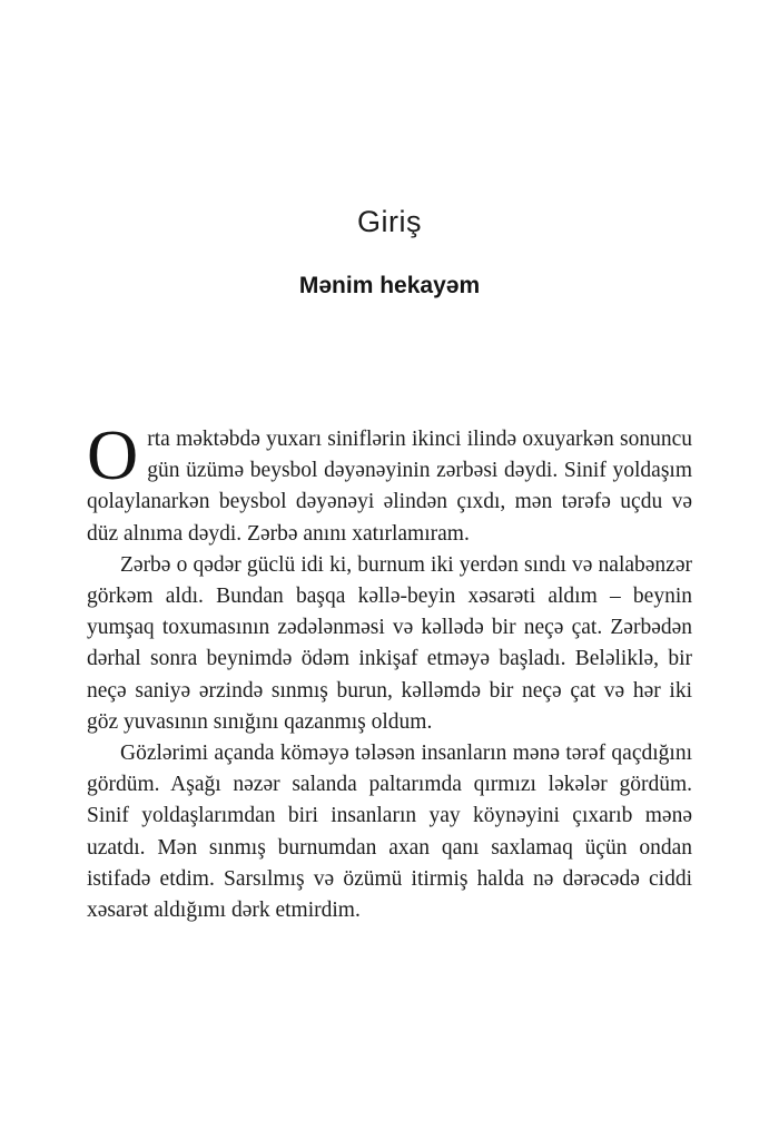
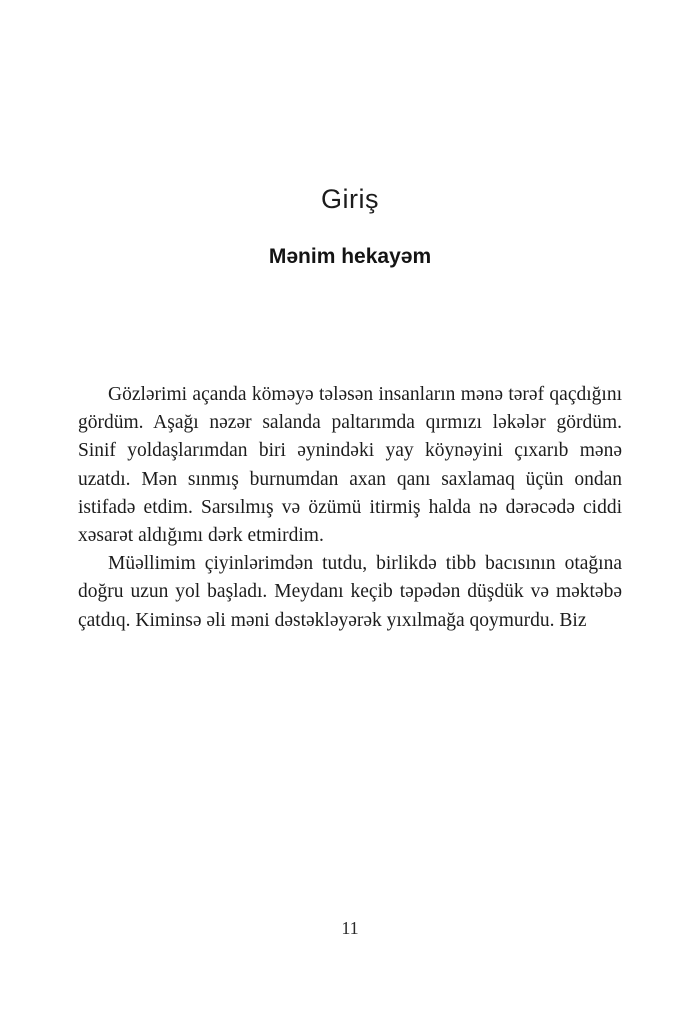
  Giriş
  Mənim hekayəm
- O
- rta məktəbdə yuxarı siniflərin ikinci ilində oxuyarkən sonuncu gün üzümə beysbol dəyənəyinin zərbəsi dəydi. Sinif yoldaşım qolaylanarkən beysbol dəyənəyi əlindən çıxdı, mən tərəfə uçdu və düz alnıma dəydi. Zərbə anını xatırlamıram.
- Zərbə o qədər güclü idi ki, burnum iki yerdən sındı və nalabənzər görkəm aldı. Bundan başqa kəllə-beyin xəsarəti aldım – beynin yumşaq toxumasının zədələnməsi və kəllədə bir neçə çat. Zərbədən dərhal sonra beynimdə ödəm inkişaf etməyə başladı. Beləliklə, bir neçə saniyə ərzində sınmış burun, kəlləmdə bir neçə çat və hər iki göz yuvasının sınığını qazanmış oldum.
- Gözlərimi açanda köməyə tələsən insanların mənə tərəf qaçdığını gördüm. Aşağı nəzər salanda paltarımda qırmızı ləkələr gördüm. Sinif yoldaşlarımdan biri insanların yay köynəyini çıxarıb mənə uzatdı. Mən sınmış burnumdan axan qanı saxlamaq üçün ondan istifadə etdim. Sarsılmış və özümü itirmiş halda nə dərəcədə ciddi xəsarət aldığımı dərk etmirdim.
+ Gözlərimi açanda köməyə tələsən insanların mənə tərəf qaçdığını gördüm. Aşağı nəzər salanda paltarımda qırmızı ləkələr gördüm. Sinif yoldaşlarımdan biri əynindəki yay köynəyini çıxarıb mənə uzatdı. Mən sınmış burnumdan axan qanı saxlamaq üçün ondan istifadə etdim. Sarsılmış və özümü itirmiş halda nə dərəcədə ciddi xəsarət aldığımı dərk etmirdim.
+ Müəllimim çiyinlərimdən tutdu, birlikdə tibb bacısının otağına doğru uzun yol başladı. Meydanı keçib təpədən düşdük və məktəbə çatdıq. Kiminsə əli məni dəstəkləyərək yıxılmağa qoymurdu. Biz
+ 11
